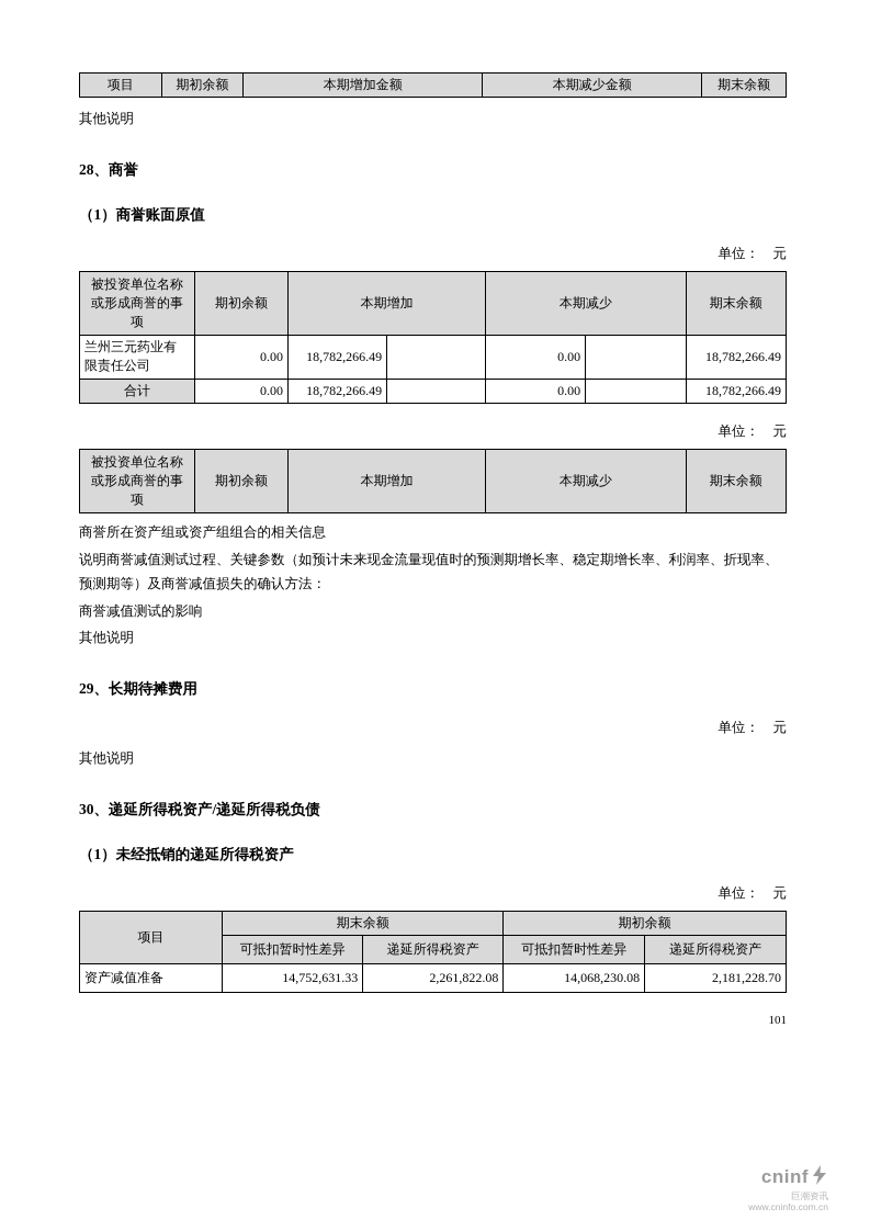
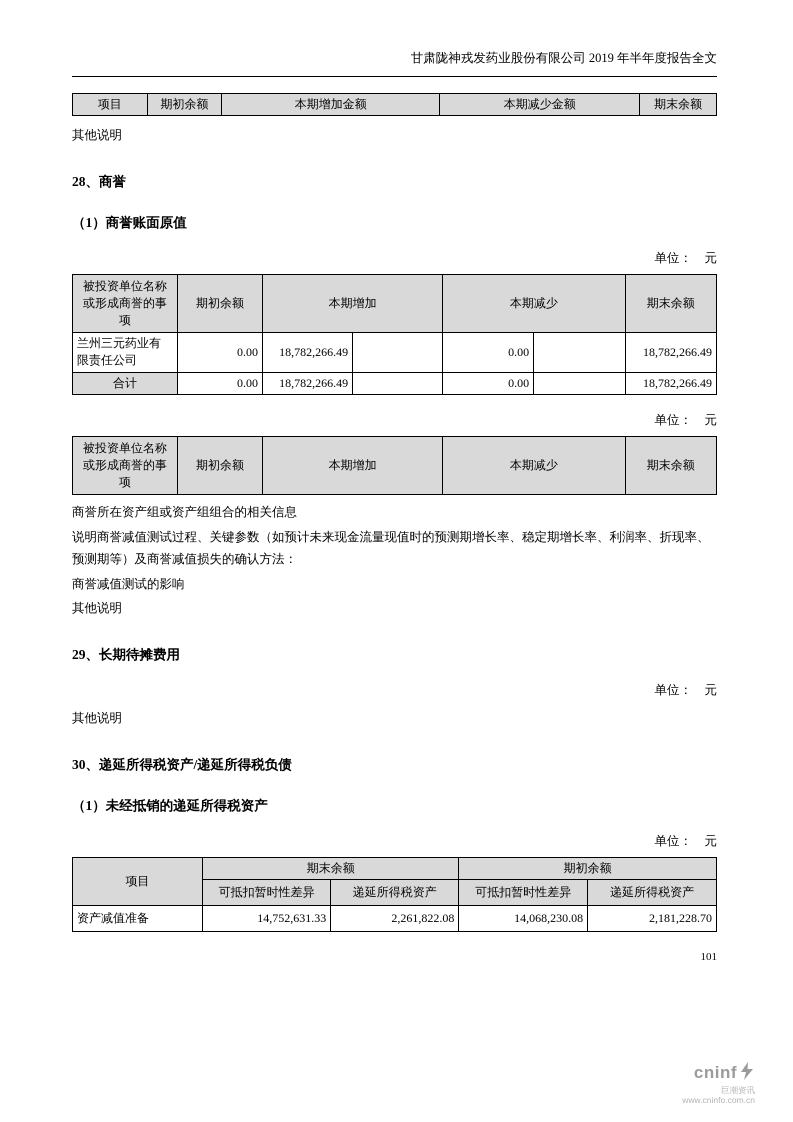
+ 甘肃陇神戎发药业股份有限公司 2019 年半年度报告全文
  项目	期初余额	本期增加金额	本期减少金额	期末余额
  其他说明
  28、商誉
  （1）商誉账面原值
  单位： 元
  被投资单位名称或形成商誉的事项	期初余额	本期增加	本期减少	期末余额
  兰州三元药业有限责任公司	0.00	18,782,266.49		0.00		18,782,266.49
  合计	0.00	18,782,266.49		0.00		18,782,266.49
  单位： 元
  被投资单位名称或形成商誉的事项	期初余额	本期增加	本期减少	期末余额
  商誉所在资产组或资产组组合的相关信息
  说明商誉减值测试过程、关键参数（如预计未来现金流量现值时的预测期增长率、稳定期增长率、利润率、折现率、预测期等）及商誉减值损失的确认方法：
  商誉减值测试的影响
  其他说明
  29、长期待摊费用
  单位： 元
  其他说明
  30、递延所得税资产/递延所得税负债
  （1）未经抵销的递延所得税资产
  单位： 元
  项目	期末余额	期初余额
  可抵扣暂时性差异	递延所得税资产	可抵扣暂时性差异	递延所得税资产
  资产减值准备	14,752,631.33	2,261,822.08	14,068,230.08	2,181,228.70
  101
  cninf
  巨潮资讯
  www.cninfo.com.cn
